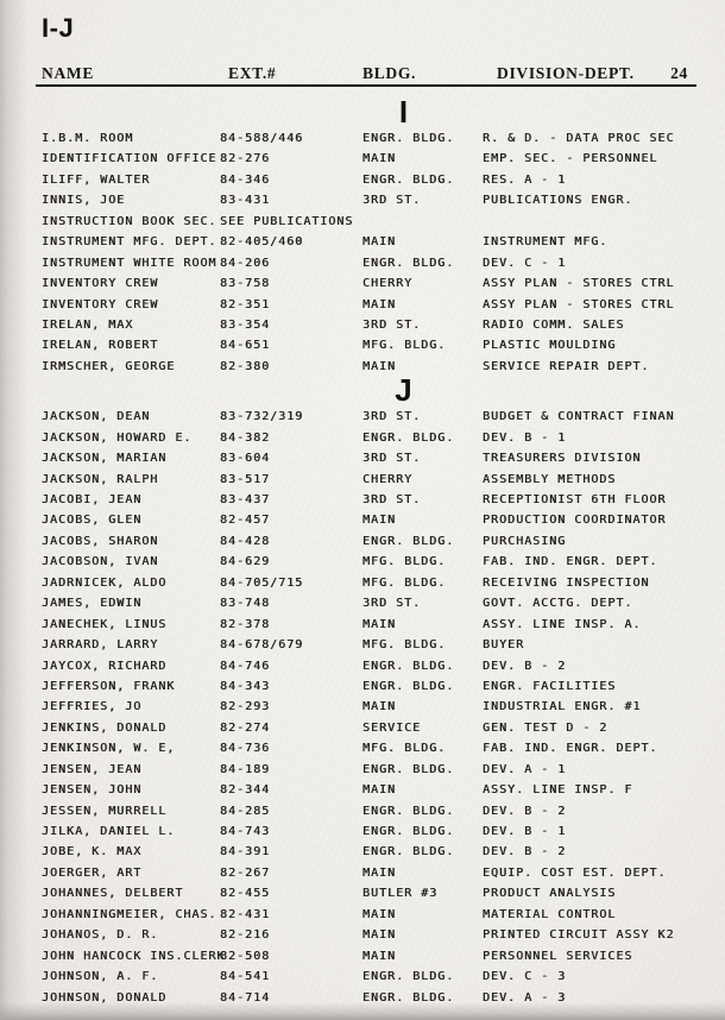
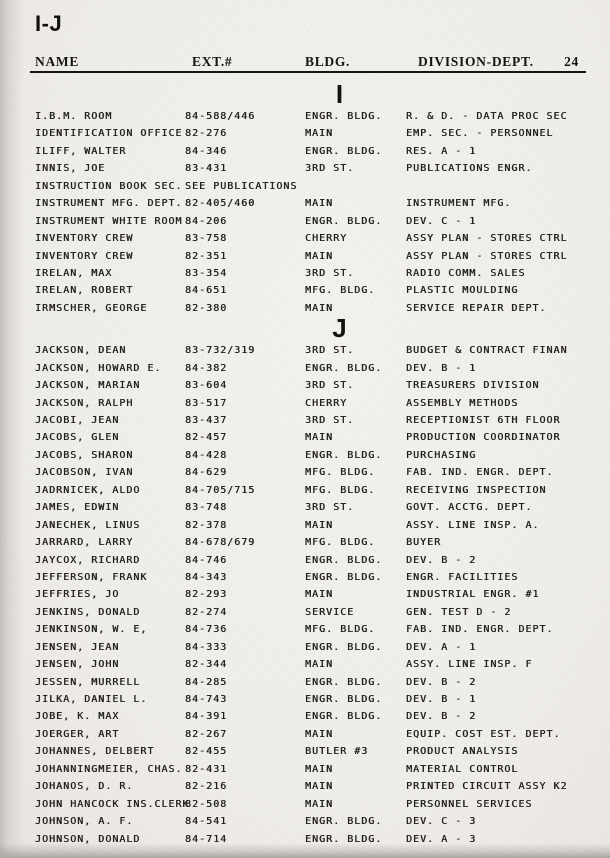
  I-J
  NAME
  EXT.#
  BLDG.
  DIVISION-DEPT.
  24
  I
  I.B.M. ROOM
  84-588/446
  ENGR. BLDG.
  R. & D. - DATA PROC SEC
  IDENTIFICATION OFFICE
  82-276
  MAIN
  EMP. SEC. - PERSONNEL
  ILIFF, WALTER
  84-346
  ENGR. BLDG.
  RES. A - 1
  INNIS, JOE
  83-431
  3RD ST.
  PUBLICATIONS ENGR.
  INSTRUCTION BOOK SEC.
  SEE PUBLICATIONS
  INSTRUMENT MFG. DEPT.
  82-405/460
  MAIN
  INSTRUMENT MFG.
  INSTRUMENT WHITE ROOM
  84-206
  ENGR. BLDG.
  DEV. C - 1
  INVENTORY CREW
  83-758
  CHERRY
  ASSY PLAN - STORES CTRL
  INVENTORY CREW
  82-351
  MAIN
  ASSY PLAN - STORES CTRL
  IRELAN, MAX
  83-354
  3RD ST.
  RADIO COMM. SALES
  IRELAN, ROBERT
  84-651
  MFG. BLDG.
  PLASTIC MOULDING
  IRMSCHER, GEORGE
  82-380
  MAIN
  SERVICE REPAIR DEPT.
  J
  JACKSON, DEAN
  83-732/319
  3RD ST.
  BUDGET & CONTRACT FINAN
  JACKSON, HOWARD E.
  84-382
  ENGR. BLDG.
  DEV. B - 1
  JACKSON, MARIAN
  83-604
  3RD ST.
  TREASURERS DIVISION
  JACKSON, RALPH
  83-517
  CHERRY
  ASSEMBLY METHODS
  JACOBI, JEAN
  83-437
  3RD ST.
  RECEPTIONIST 6TH FLOOR
  JACOBS, GLEN
  82-457
  MAIN
  PRODUCTION COORDINATOR
  JACOBS, SHARON
  84-428
  ENGR. BLDG.
  PURCHASING
  JACOBSON, IVAN
  84-629
  MFG. BLDG.
  FAB. IND. ENGR. DEPT.
  JADRNICEK, ALDO
  84-705/715
  MFG. BLDG.
  RECEIVING INSPECTION
  JAMES, EDWIN
  83-748
  3RD ST.
  GOVT. ACCTG. DEPT.
  JANECHEK, LINUS
  82-378
  MAIN
  ASSY. LINE INSP. A.
  JARRARD, LARRY
  84-678/679
  MFG. BLDG.
  BUYER
  JAYCOX, RICHARD
  84-746
  ENGR. BLDG.
  DEV. B - 2
  JEFFERSON, FRANK
  84-343
  ENGR. BLDG.
  ENGR. FACILITIES
  JEFFRIES, JO
  82-293
  MAIN
  INDUSTRIAL ENGR. #1
  JENKINS, DONALD
  82-274
  SERVICE
  GEN. TEST D - 2
  JENKINSON, W. E,
  84-736
  MFG. BLDG.
  FAB. IND. ENGR. DEPT.
  JENSEN, JEAN
- 84-189
+ 84-333
  ENGR. BLDG.
  DEV. A - 1
  JENSEN, JOHN
  82-344
  MAIN
  ASSY. LINE INSP. F
  JESSEN, MURRELL
  84-285
  ENGR. BLDG.
  DEV. B - 2
  JILKA, DANIEL L.
  84-743
  ENGR. BLDG.
  DEV. B - 1
  JOBE, K. MAX
  84-391
  ENGR. BLDG.
  DEV. B - 2
  JOERGER, ART
  82-267
  MAIN
  EQUIP. COST EST. DEPT.
  JOHANNES, DELBERT
  82-455
  BUTLER #3
  PRODUCT ANALYSIS
  JOHANNINGMEIER, CHAS.
  82-431
  MAIN
  MATERIAL CONTROL
  JOHANOS, D. R.
  82-216
  MAIN
  PRINTED CIRCUIT ASSY K2
  JOHN HANCOCK INS.CLERK
  82-508
  MAIN
  PERSONNEL SERVICES
  JOHNSON, A. F.
  84-541
  ENGR. BLDG.
  DEV. C - 3
  JOHNSON, DONALD
  84-714
  ENGR. BLDG.
  DEV. A - 3
